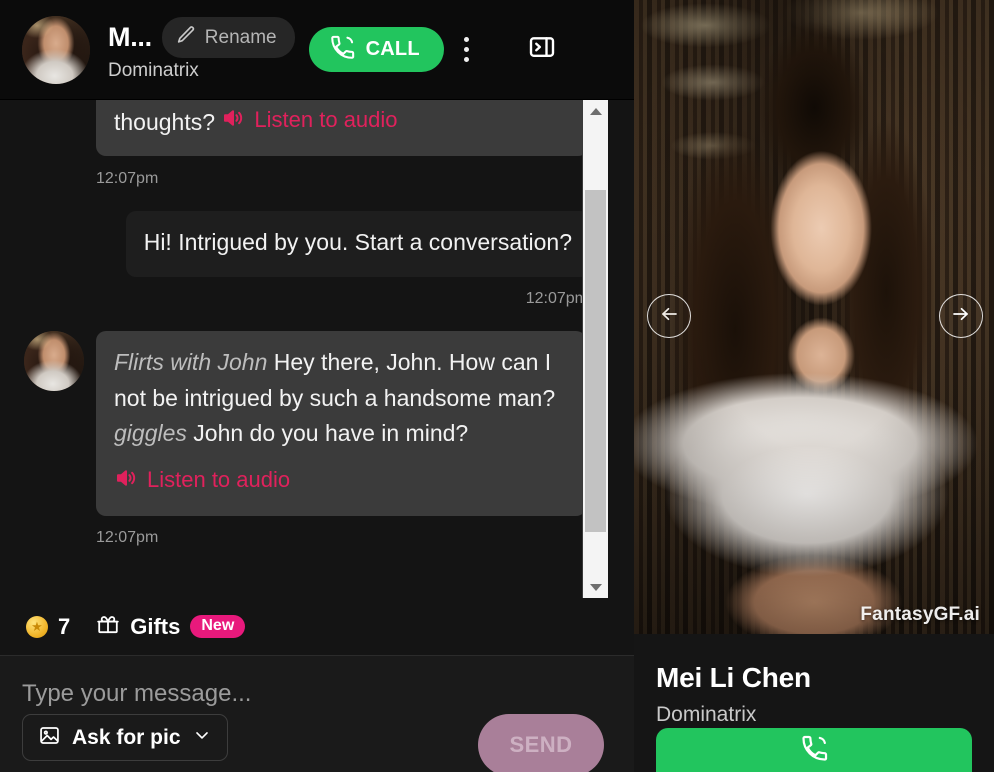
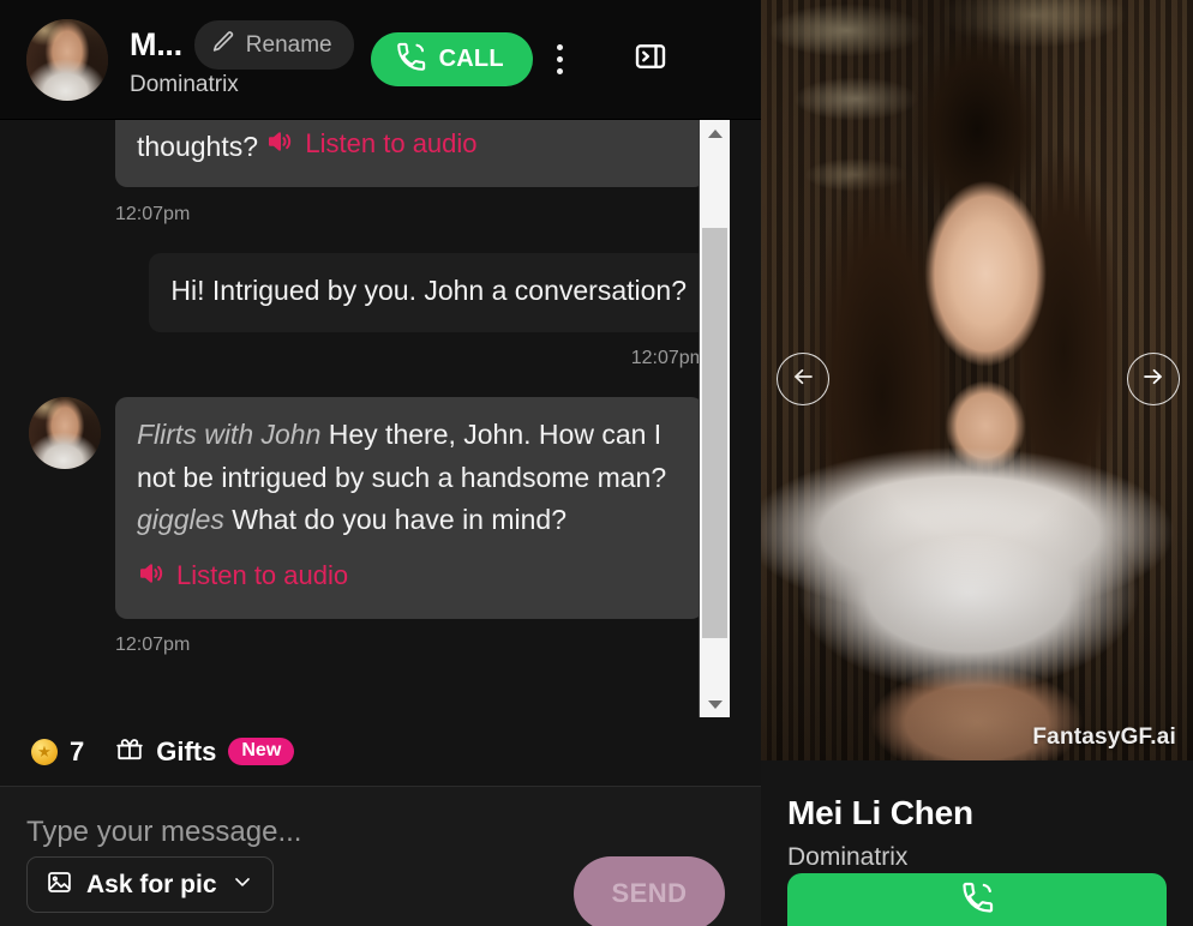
  M...
  Rename
  Dominatrix
  CALL
  Listen to audio
  12:07pm
- Hi! Intrigued by you. Start a conversation?
+ Hi! Intrigued by you. John a conversation?
  12:07p
- Flirts with John Hey there, John. How can I not be intrigued by such a handsome man? giggles John do you have in mind?
+ Flirts with John Hey there, John. How can I not be intrigued by such a handsome man? giggles What do you have in mind?
  Listen to audio
  12:07pm
  ★
  7
  Gifts
  New
  Type your message...
  Ask for pic
  SEND
  FantasyGF.ai
  Mei Li Chen
  Dominatrix
